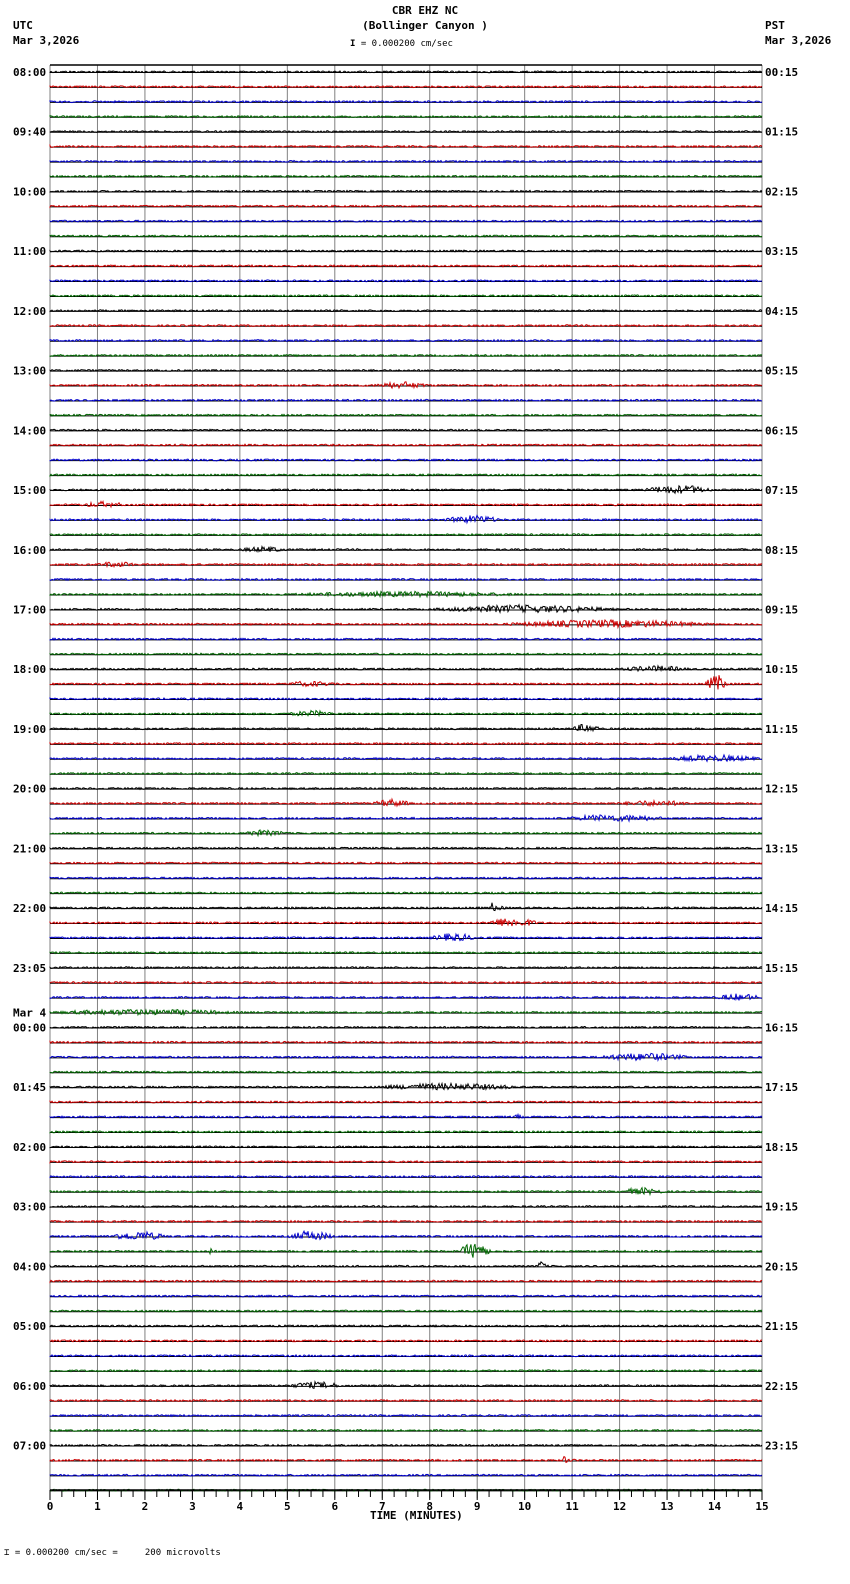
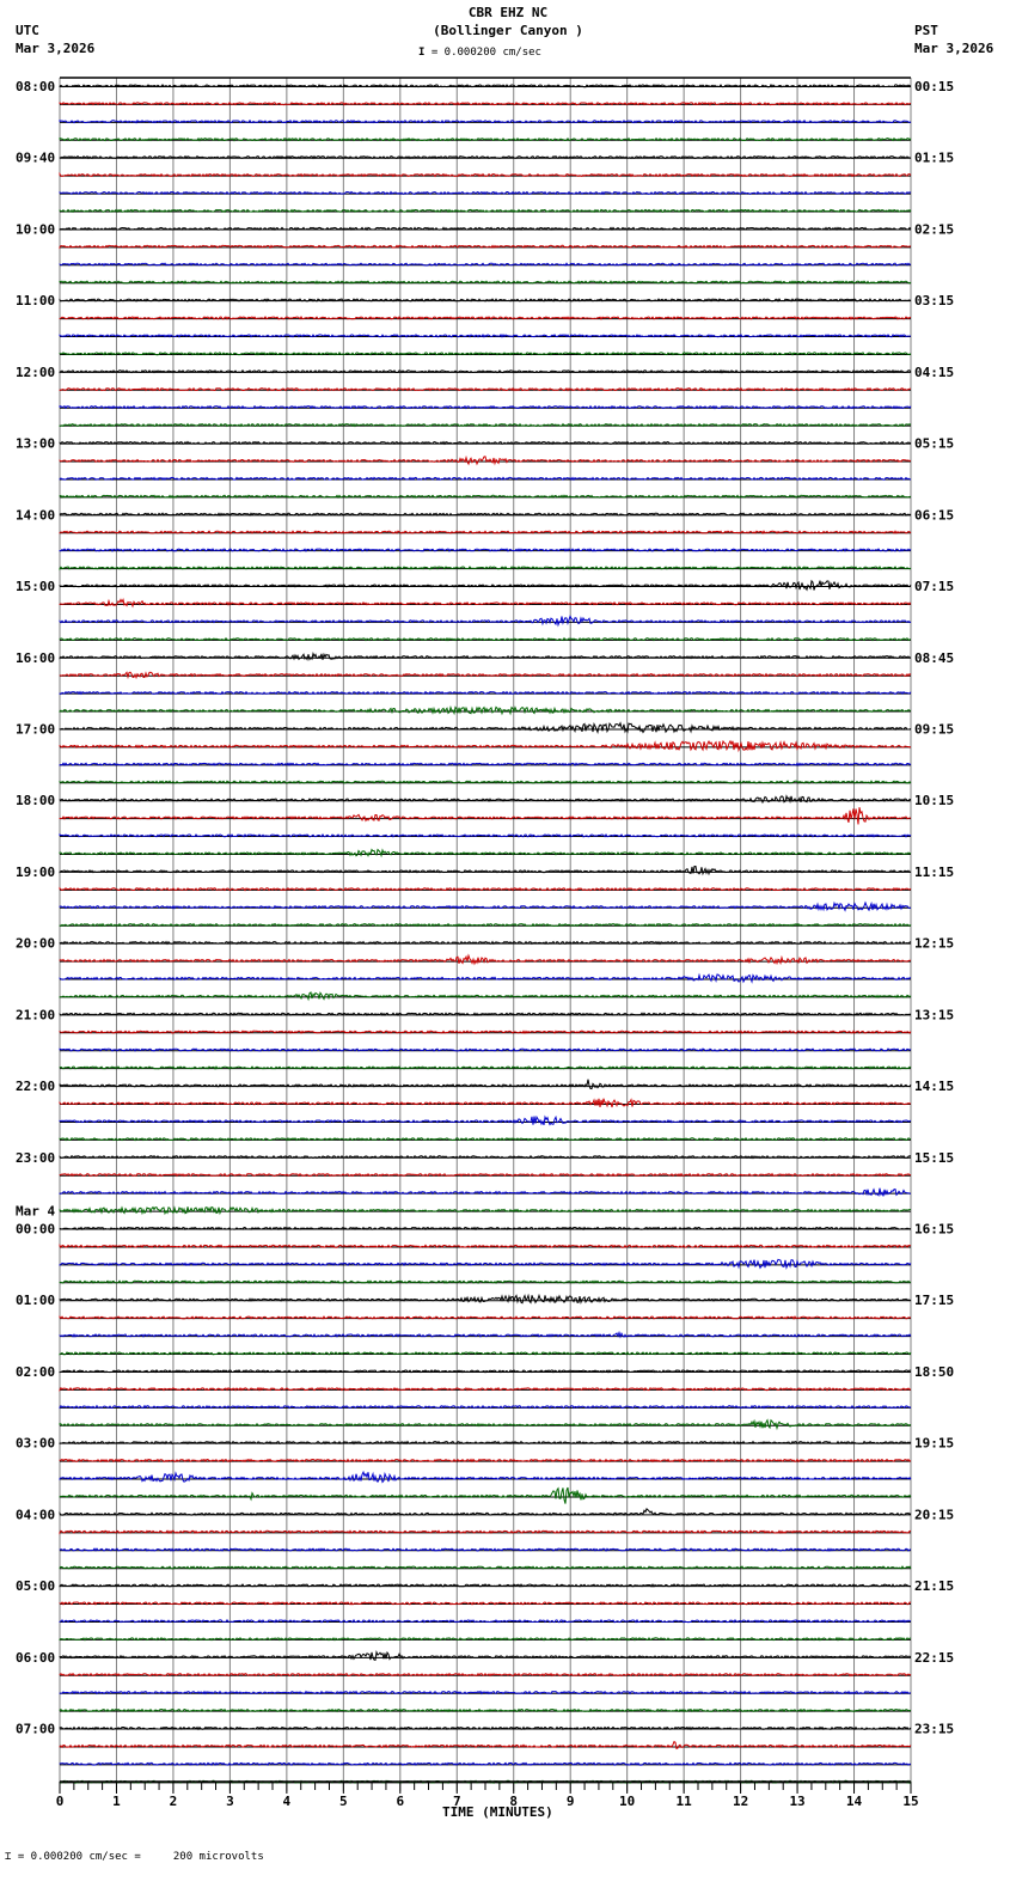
  CBR EHZ NC
  (Bollinger Canyon )
  I = 0.000200 cm/sec
  UTC
  Mar 3,2026
  PST
  Mar 3,2026
  08:00
  09:40
  10:00
  11:00
  12:00
  13:00
  14:00
  15:00
  16:00
  17:00
  18:00
  19:00
  20:00
  21:00
  22:00
- 23:05
+ 23:00
  Mar 4
  00:00
- 01:45
+ 01:00
  02:00
  03:00
  04:00
  05:00
  06:00
  07:00
  00:15
  01:15
  02:15
  03:15
  04:15
  05:15
  06:15
  07:15
- 08:15
+ 08:45
  09:15
  10:15
  11:15
  12:15
  13:15
  14:15
  15:15
  16:15
  17:15
- 18:15
+ 18:50
  19:15
  20:15
  21:15
  22:15
  23:15
  0
  1
  2
  3
  4
  5
  6
  7
  8
  9
  10
  11
  12
  13
  14
  15
  TIME (MINUTES)
  ⌶ = 0.000200 cm/sec = 200 microvolts
